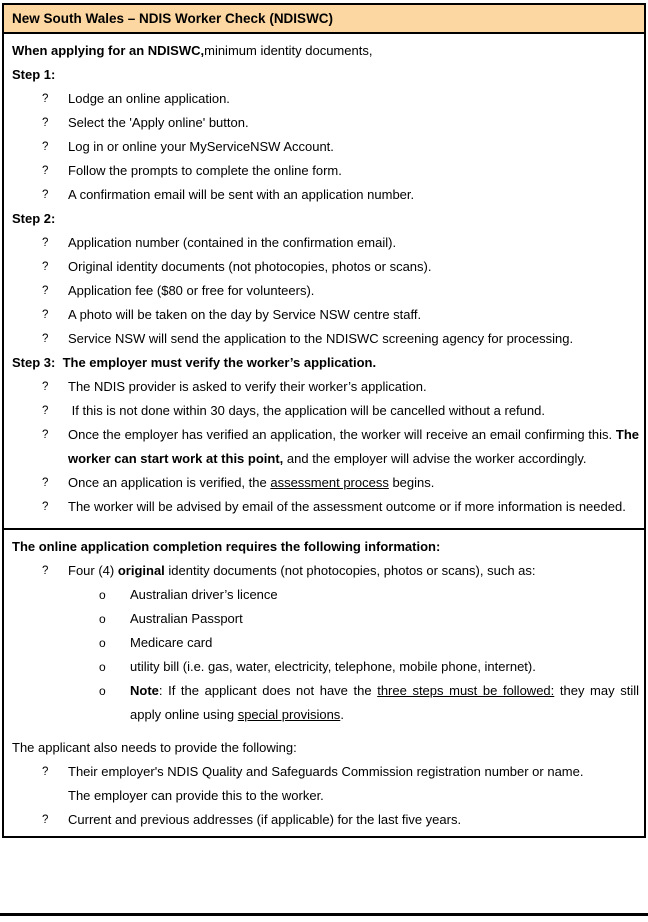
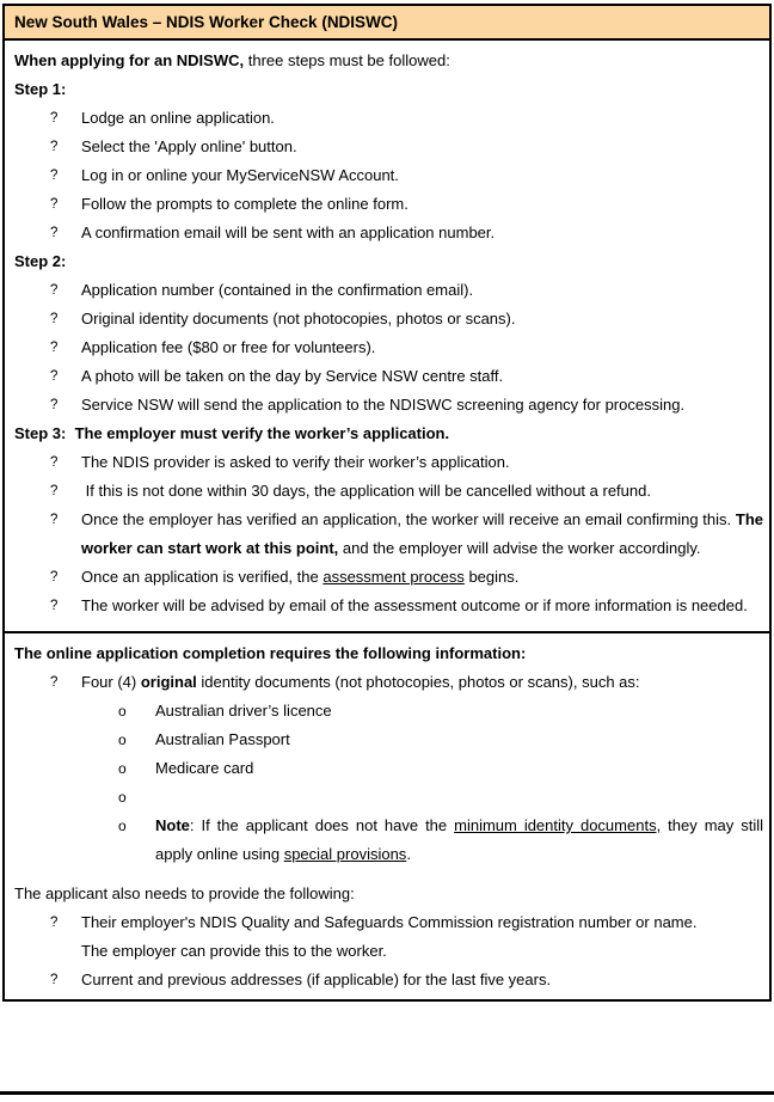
  New South Wales – NDIS Worker Check (NDISWC)
- When applying for an NDISWC,minimum identity documents,
+ When applying for an NDISWC, three steps must be followed:
  Step 1:
  ?
  Lodge an online application.
  ?
  Select the 'Apply online' button.
  ?
  Log in or online your MyServiceNSW Account.
  ?
  Follow the prompts to complete the online form.
  ?
  A confirmation email will be sent with an application number.
  Step 2:
  ?
  Application number (contained in the confirmation email).
  ?
  Original identity documents (not photocopies, photos or scans).
  ?
  Application fee ($80 or free for volunteers).
  ?
  A photo will be taken on the day by Service NSW centre staff.
  ?
  Service NSW will send the application to the NDISWC screening agency for processing.
  Step 3: The employer must verify the worker’s application.
  ?
  The NDIS provider is asked to verify their worker’s application.
  ?
  If this is not done within 30 days, the application will be cancelled without a refund.
  ?
  Once the employer has verified an application, the worker will receive an email confirming this. The worker can start work at this point, and the employer will advise the worker accordingly.
  ?
  Once an application is verified, the assessment process begins.
  ?
  The worker will be advised by email of the assessment outcome or if more information is needed.
  The online application completion requires the following information:
  ?
  Four (4) original identity documents (not photocopies, photos or scans), such as:
  o
  Australian driver’s licence
  o
  Australian Passport
  o
  Medicare card
  o
- utility bill (i.e. gas, water, electricity, telephone, mobile phone, internet).
  o
- Note: If the applicant does not have the three steps must be followed: they may still apply online using special provisions.
+ Note: If the applicant does not have the minimum identity documents, they may still apply online using special provisions.
  The applicant also needs to provide the following:
  ?
  Their employer's NDIS Quality and Safeguards Commission registration number or name.
  The employer can provide this to the worker.
  ?
  Current and previous addresses (if applicable) for the last five years.
